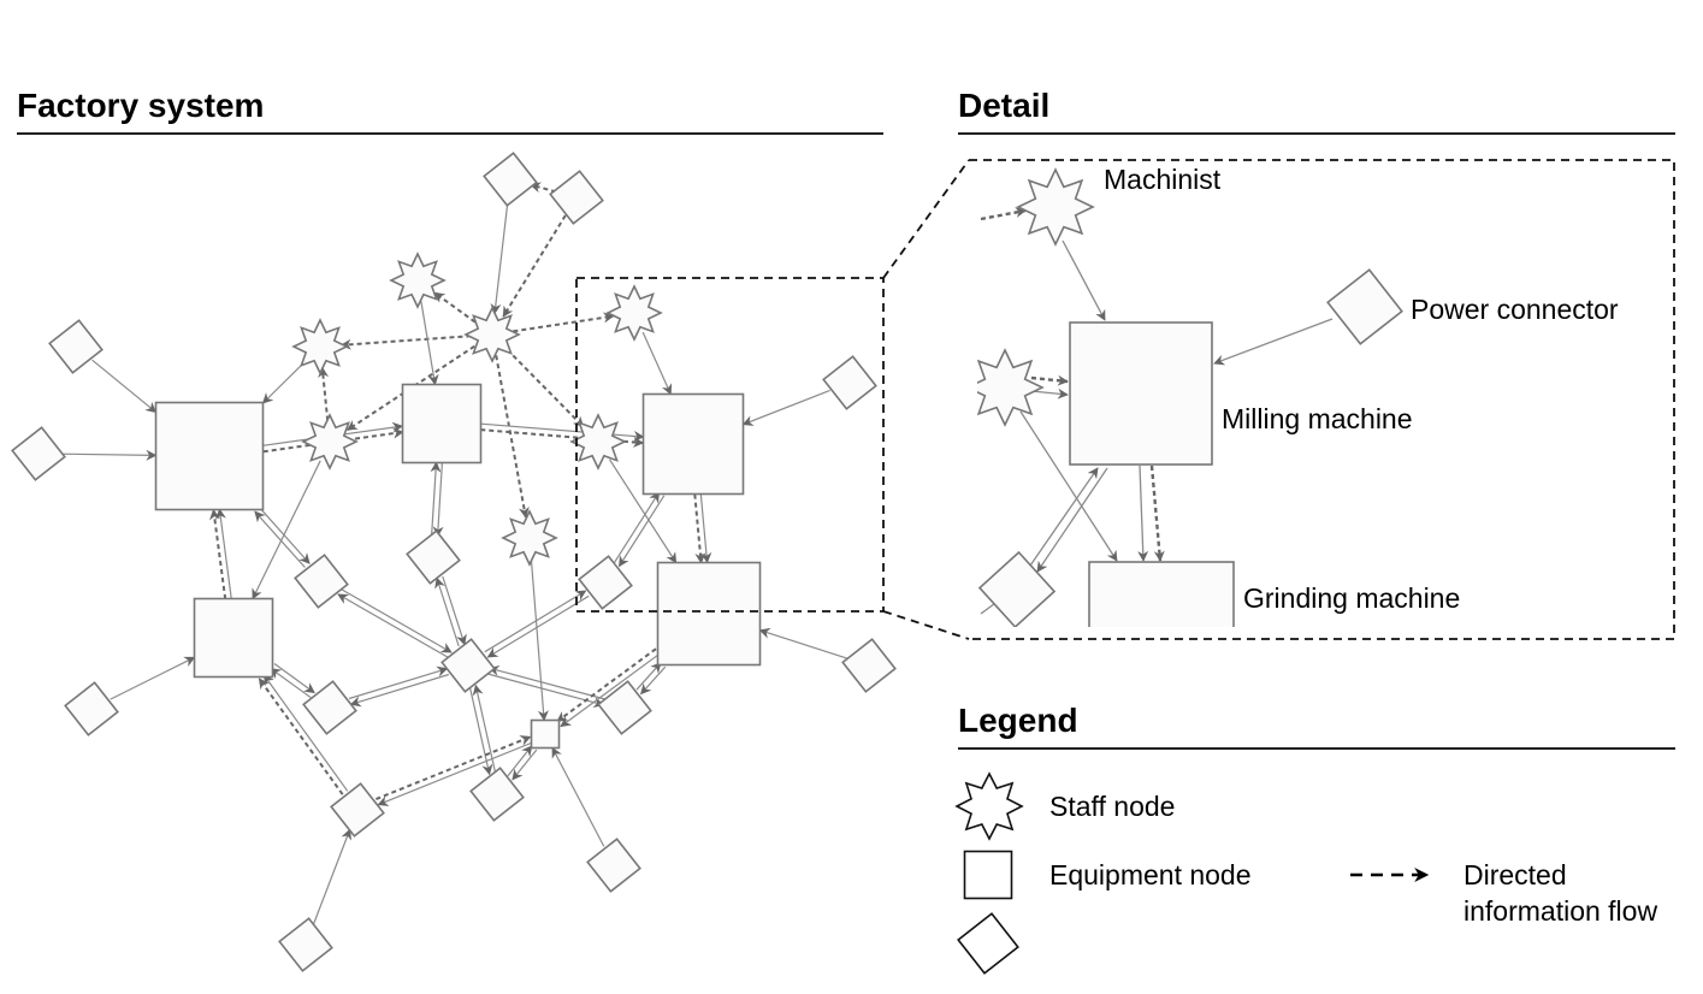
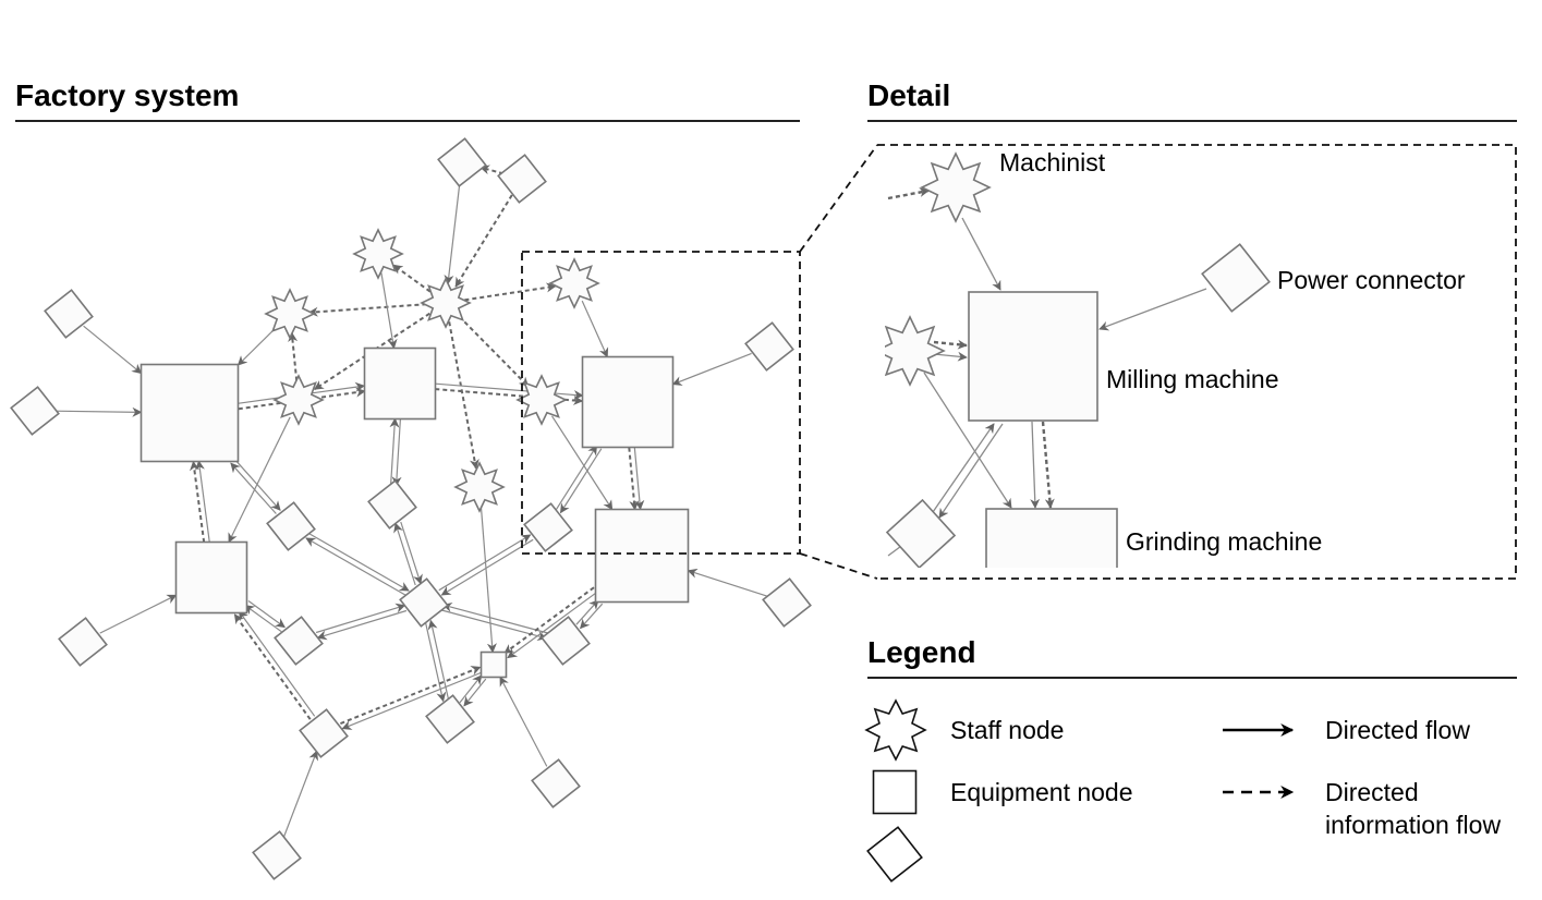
  Factory system
  Detail
  Legend
  Machinist
  Power connector
  Milling machine
  Grinding machine
  Staff node
  Equipment node
+ Directed flow
  Directed
  information flow
